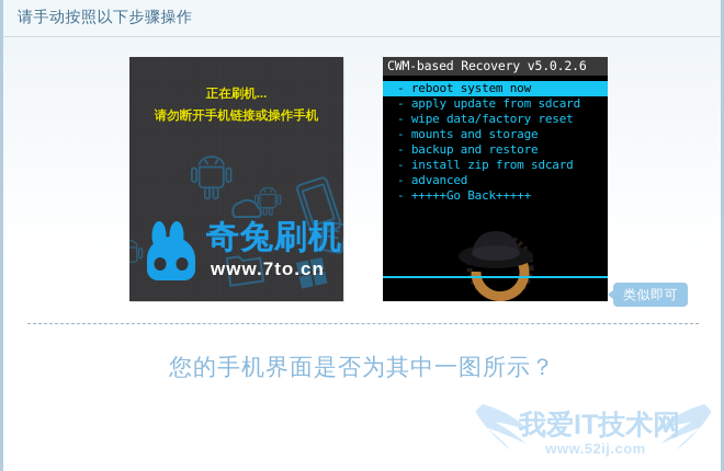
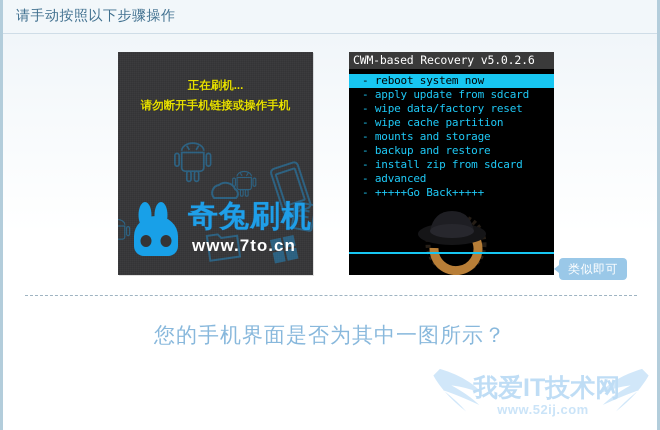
  请手动按照以下步骤操作
  正在刷机...
  请勿断开手机链接或操作手机
  奇兔刷机
  www.7to.cn
  CWM-based Recovery v5.0.2.6
  - reboot system now
  - apply update from sdcard
  - wipe data/factory reset
+ - wipe cache partition
  - mounts and storage
  - backup and restore
  - install zip from sdcard
  - advanced
  - +++++Go Back+++++
  类似即可
  您的手机界面是否为其中一图所示？
  我爱IT技术网
  www.52ij.com
